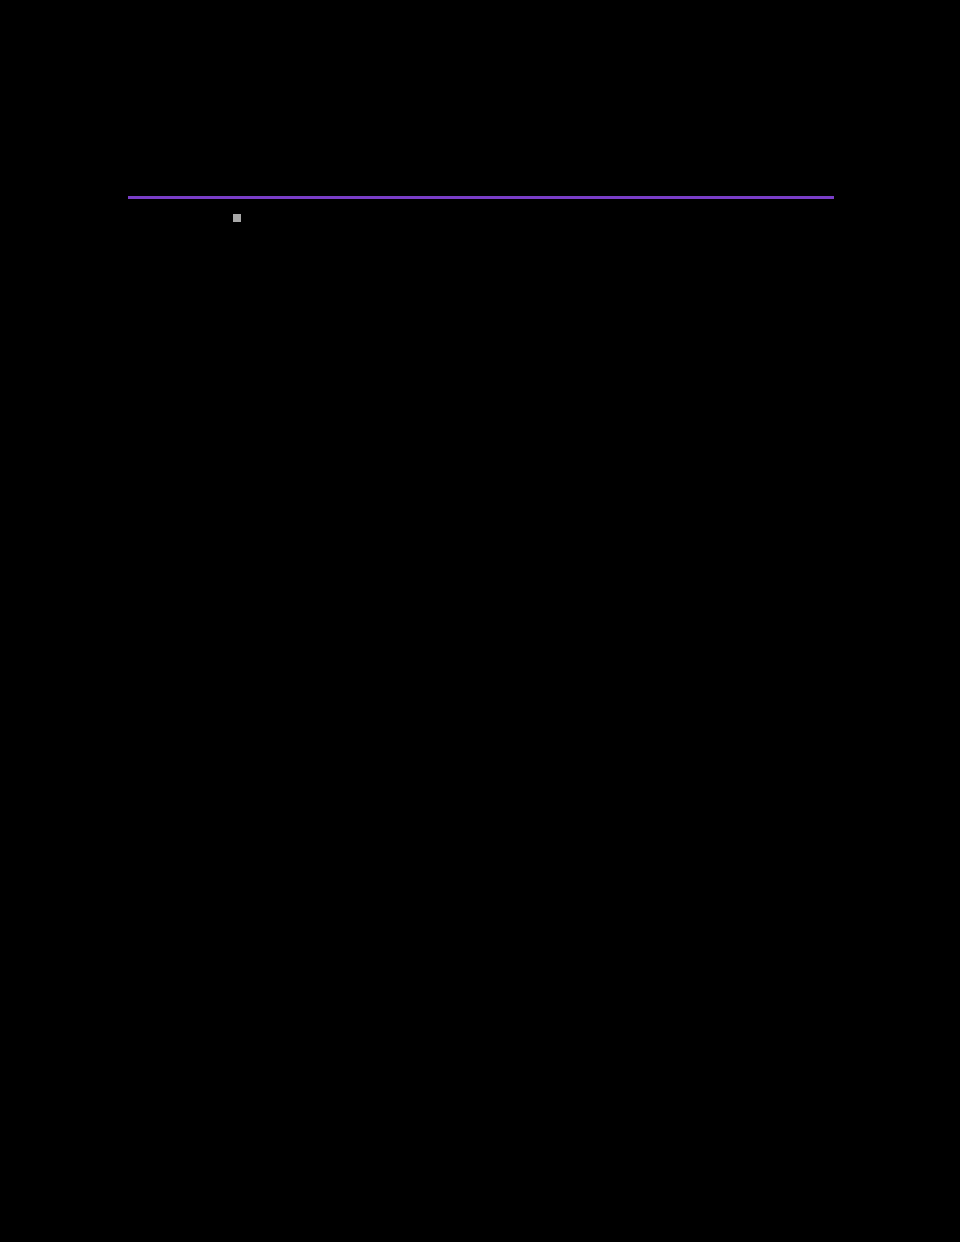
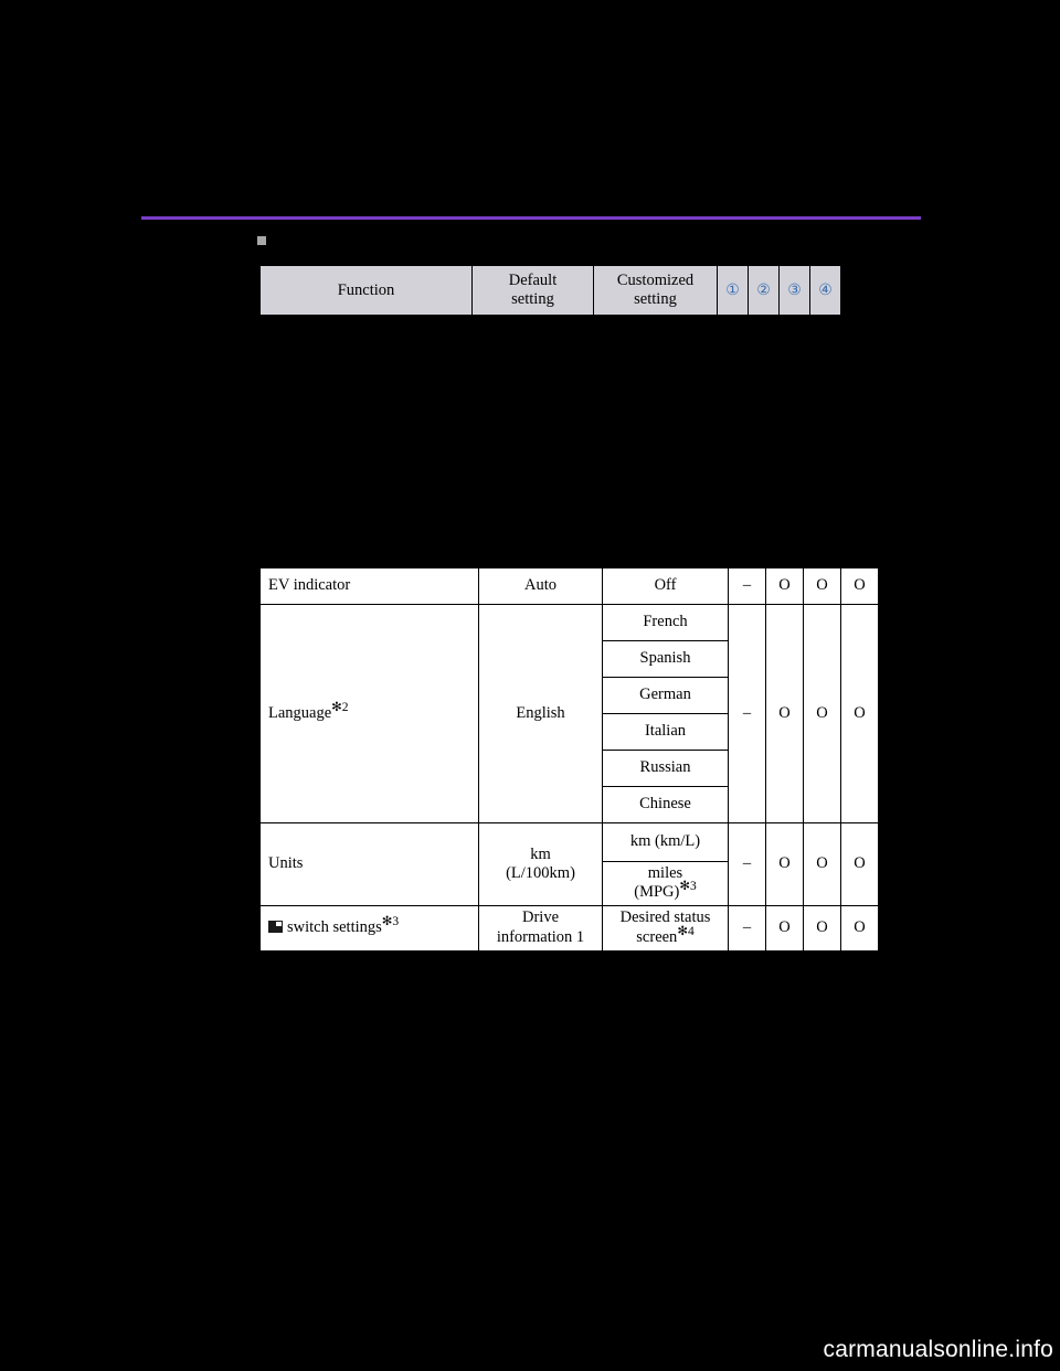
+ Function	Default setting	Customized setting	①	②	③	④
+ EV indicator	Auto	Off	–	O	O	O
+ Language✻2	English	French	–	O	O	O
+ Spanish
+ German
+ Italian
+ Russian
+ Chinese
+ Units	km (L/100km)	km (km/L)	–	O	O	O
+ miles (MPG)✻3
+ switch settings✻3	Drive information 1	Desired status screen✻4	–	O	O	O
+ carmanualsonline.info
